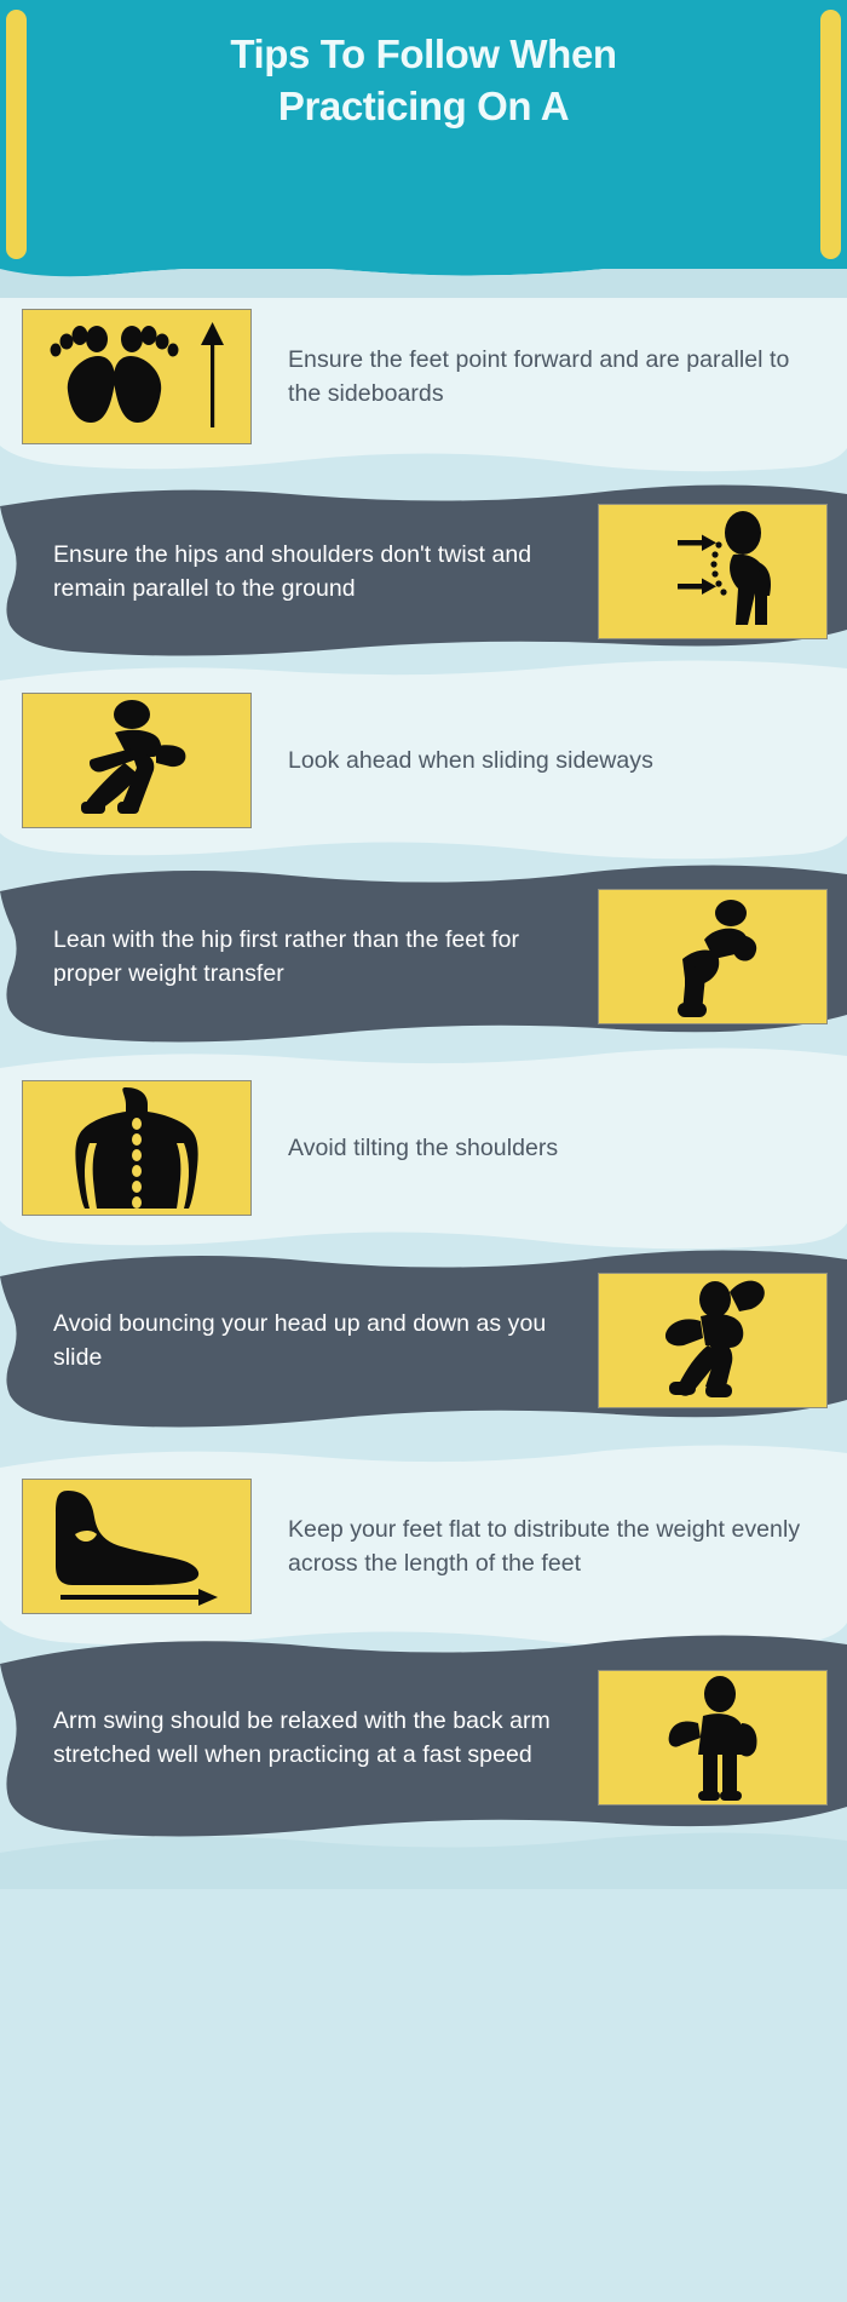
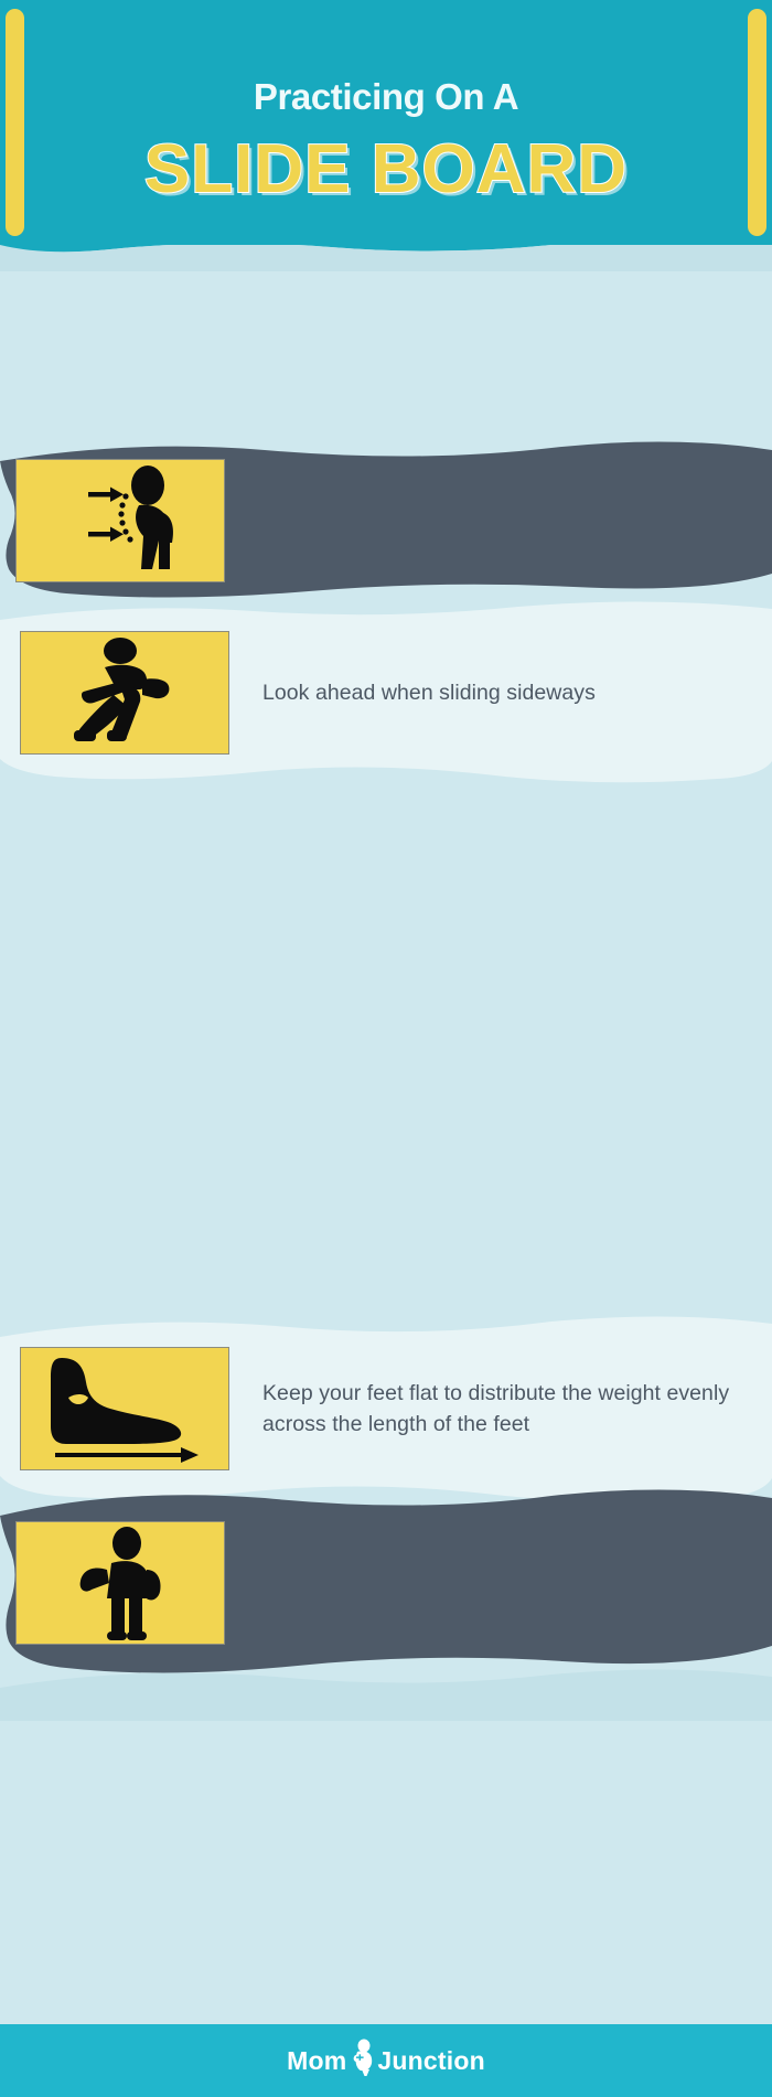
- Ensure the feet point forward and are parallel to the sideboards
- Ensure the hips and shoulders don't twist and remain parallel to the ground
  Look ahead when sliding sideways
- Lean with the hip first rather than the feet for proper weight transfer
- Avoid tilting the shoulders
- Avoid bouncing your head up and down as you slide
  Keep your feet flat to distribute the weight evenly across the length of the feet
- Arm swing should be relaxed with the back arm stretched well when practicing at a fast speed
- Tips To Follow When
  Practicing On A
+ SLIDE BOARD
+ Mom
+ Junction
